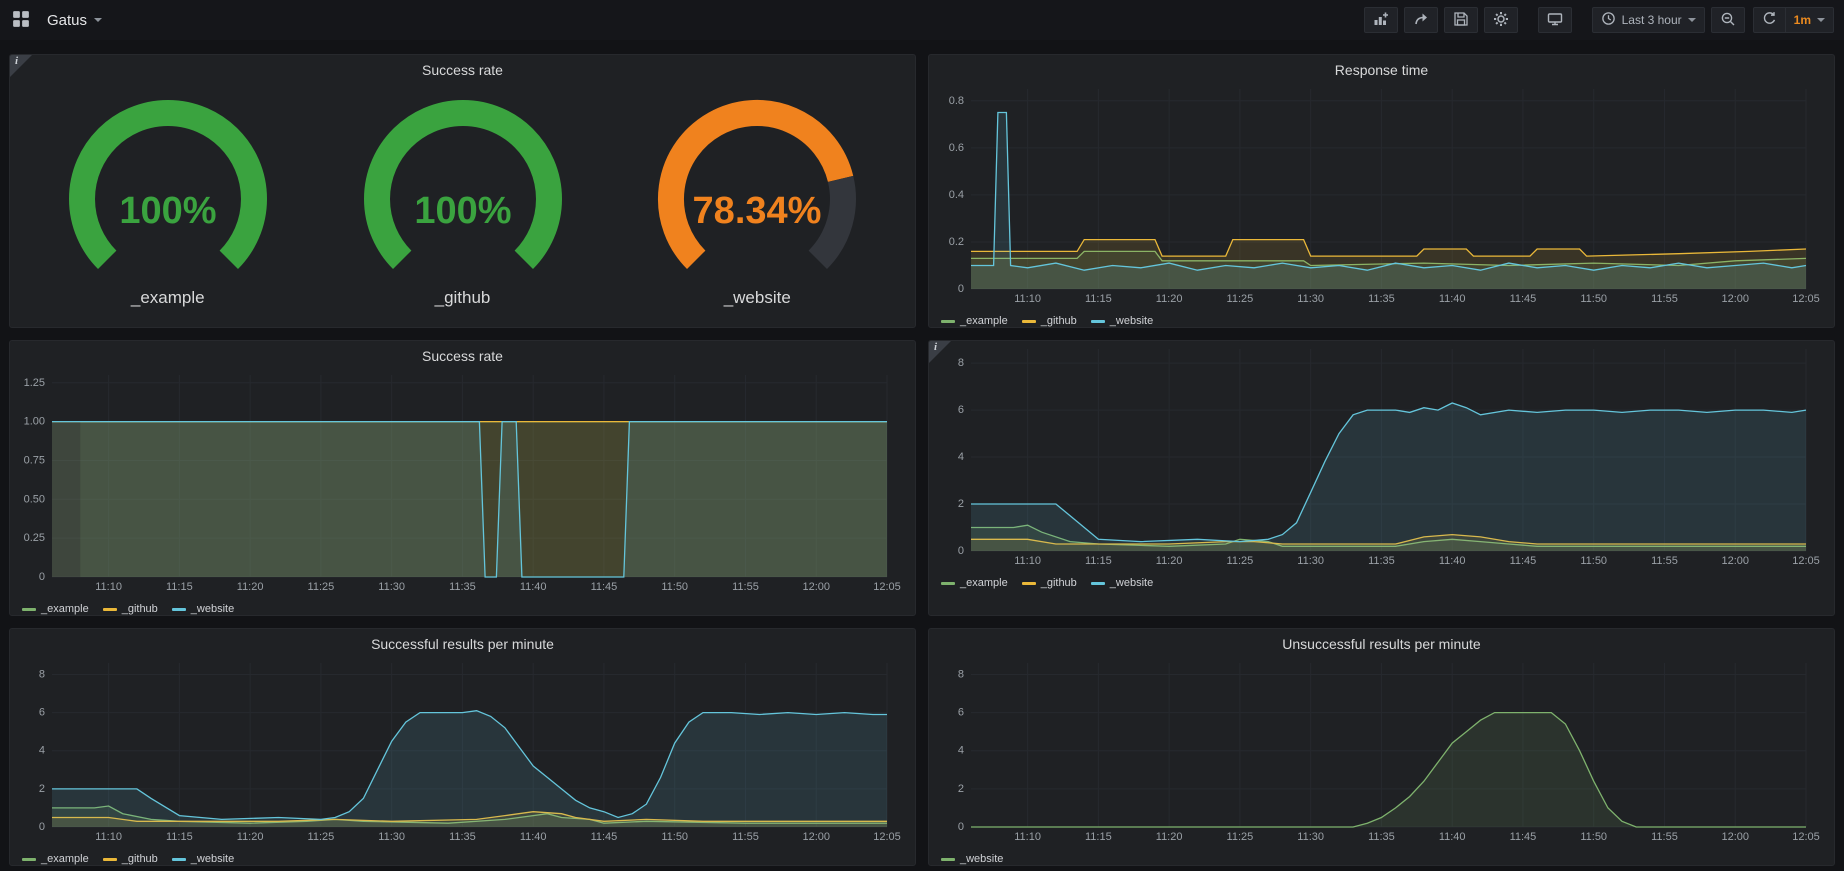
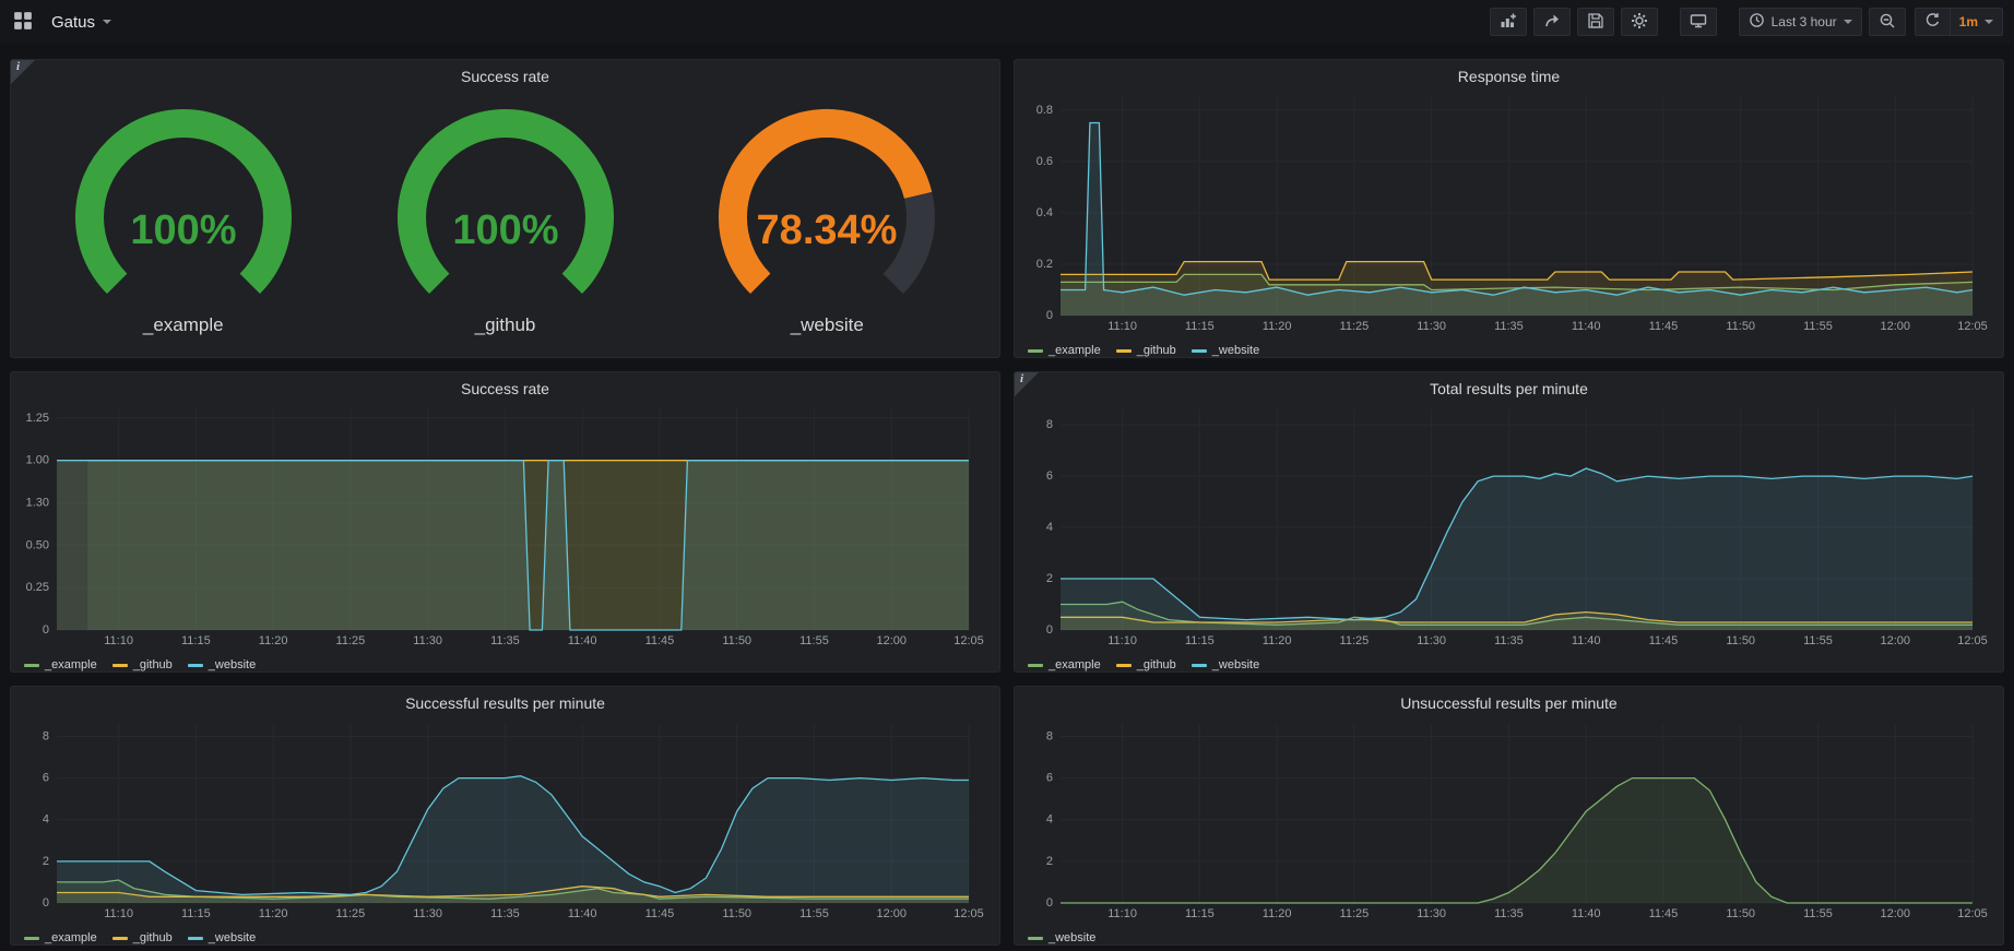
  Gatus
  Last 3 hour
  1m
  i
  Success rate
  100%
  _example
  100%
  _github
  78.34%
  _website
  Response time
  0
  0.2
  0.4
  0.6
  0.8
  11:10
  11:15
  11:20
  11:25
  11:30
  11:35
  11:40
  11:45
  11:50
  11:55
  12:00
  12:05
  _example
  _github
  _website
  Success rate
  0
  0.25
  0.50
- 0.75
+ 1.30
  1.00
  1.25
  11:10
  11:15
  11:20
  11:25
  11:30
  11:35
  11:40
  11:45
  11:50
  11:55
  12:00
  12:05
  _example
  _github
  _website
  i
+ Total results per minute
  0
  2
  4
  6
  8
  11:10
  11:15
  11:20
  11:25
  11:30
  11:35
  11:40
  11:45
  11:50
  11:55
  12:00
  12:05
  _example
  _github
  _website
  Successful results per minute
  0
  2
  4
  6
  8
  11:10
  11:15
  11:20
  11:25
  11:30
  11:35
  11:40
  11:45
  11:50
  11:55
  12:00
  12:05
  _example
  _github
  _website
  Unsuccessful results per minute
  0
  2
  4
  6
  8
  11:10
  11:15
  11:20
  11:25
  11:30
  11:35
  11:40
  11:45
  11:50
  11:55
  12:00
  12:05
  _website
